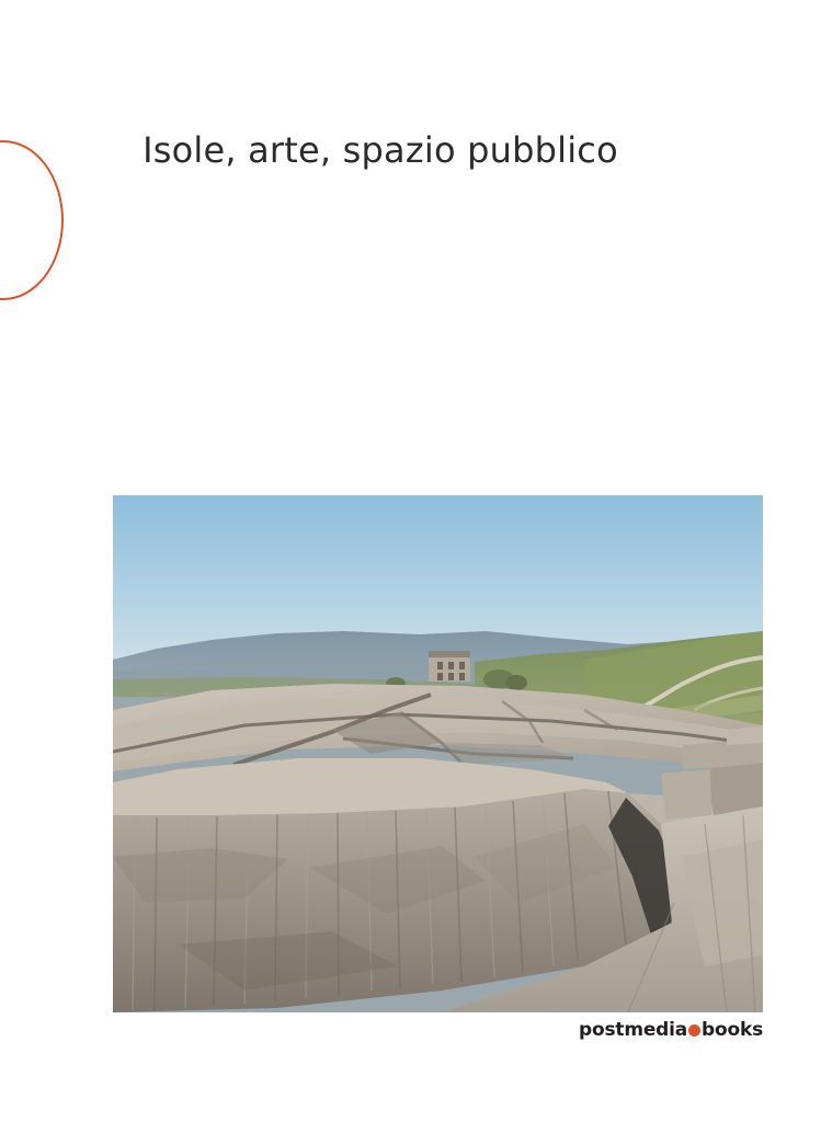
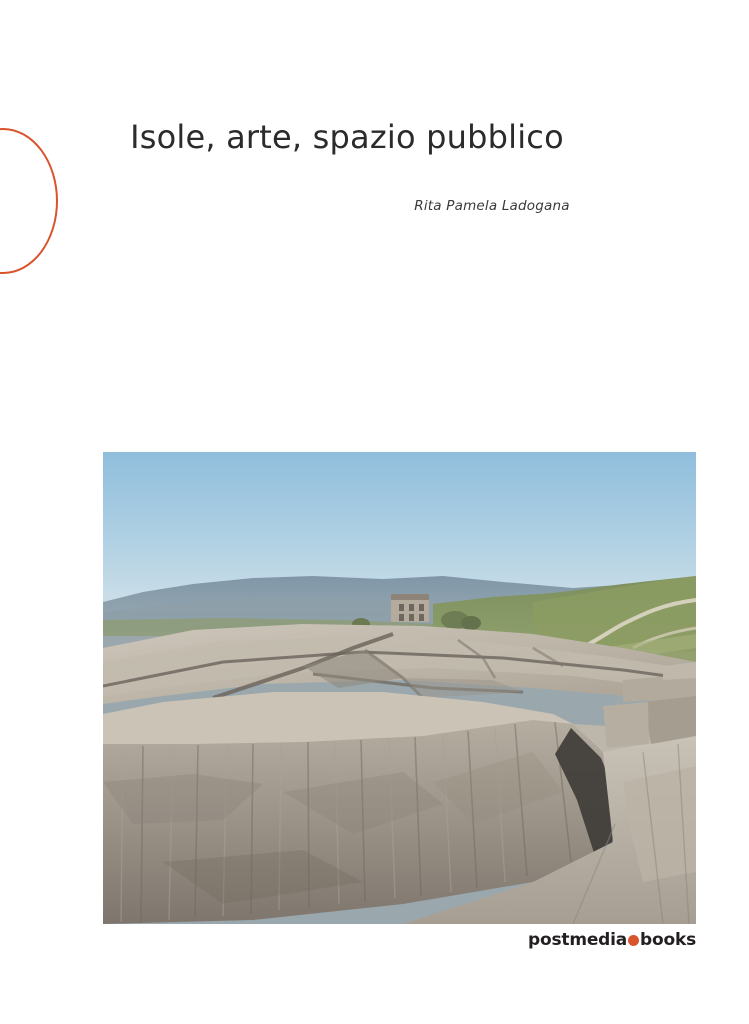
  Isole, arte, spazio pubblico
+ Rita Pamela Ladogana
  postmedia
  books
